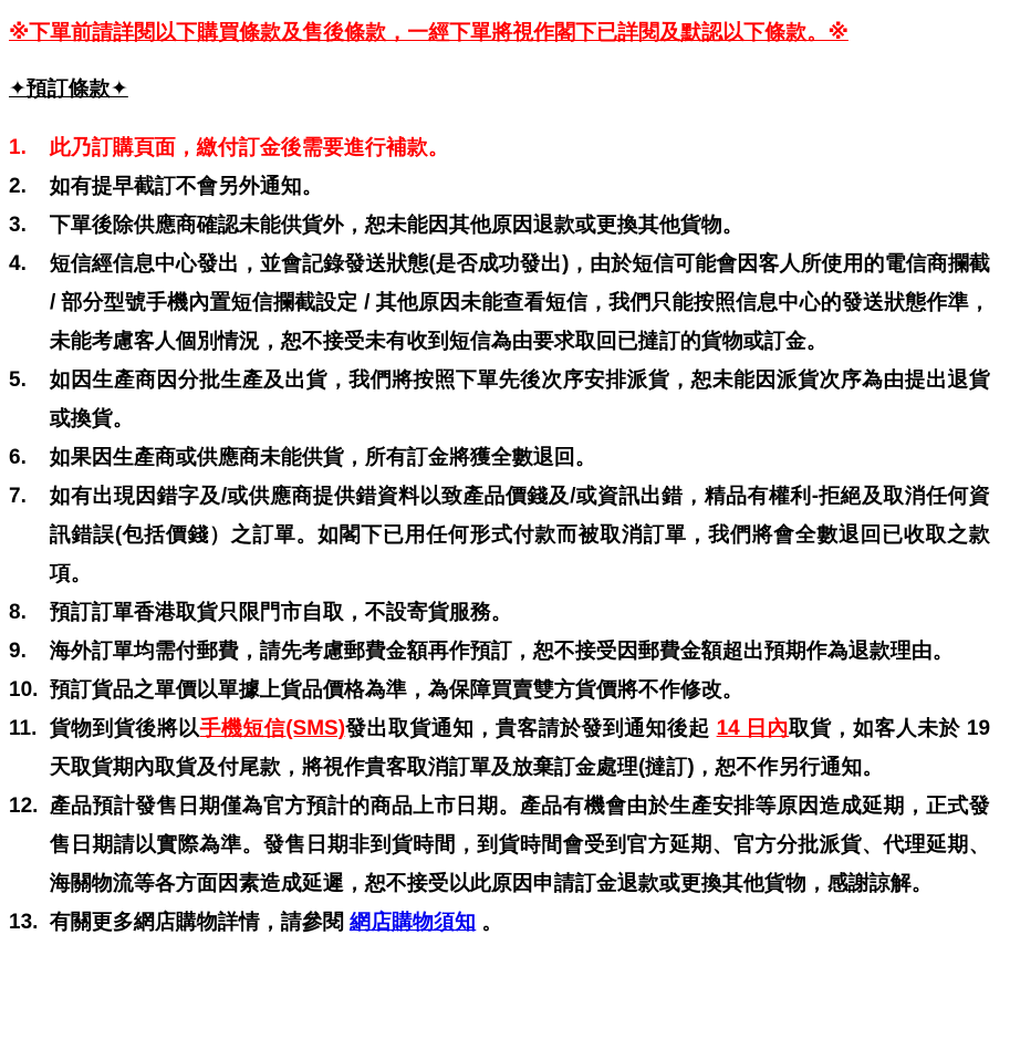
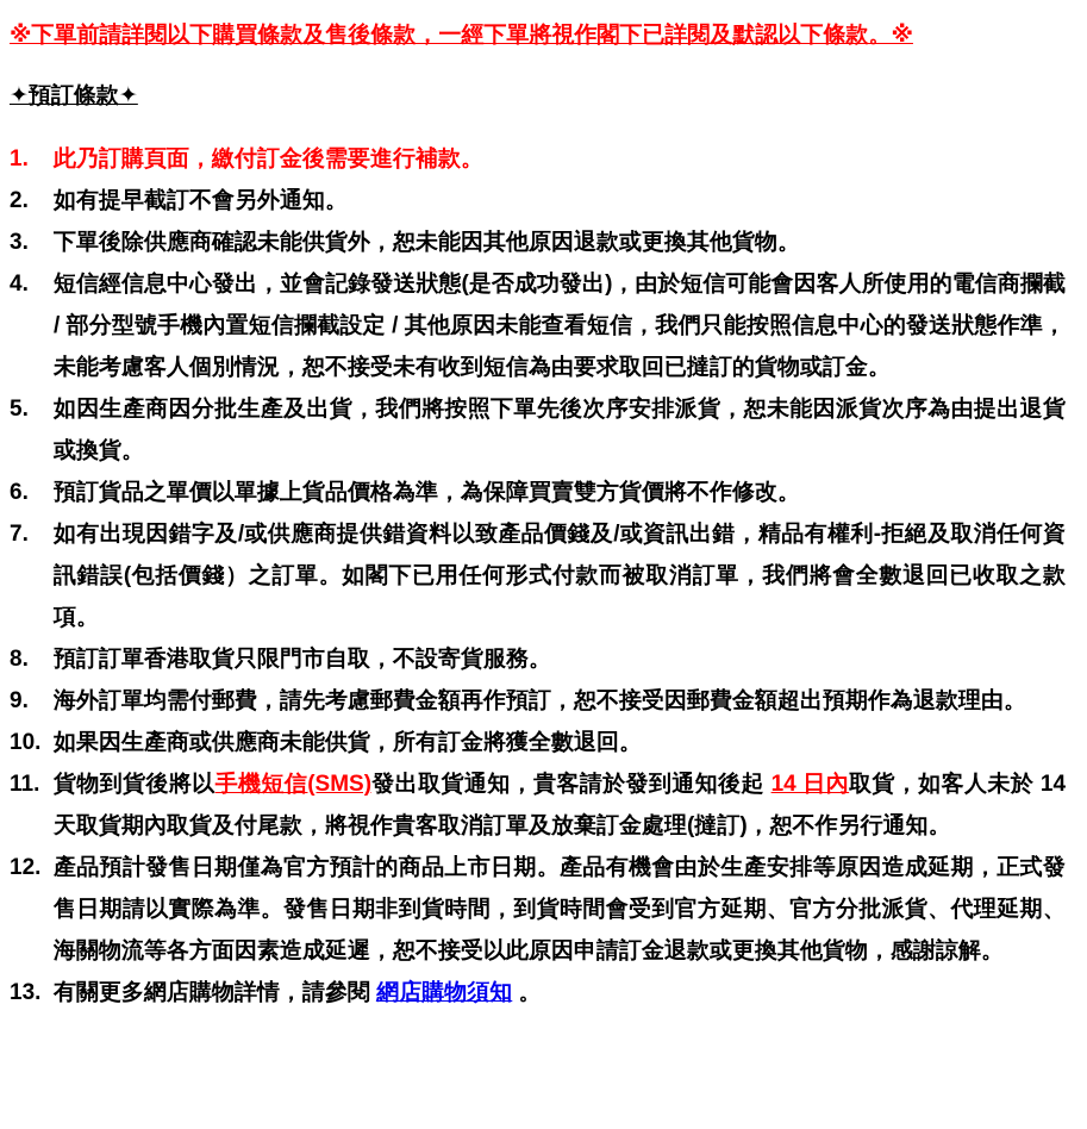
  ※下單前請詳閱以下購買條款及售後條款，一經下單將視作閣下已詳閱及默認以下條款。※
  ✦預訂條款✦
  1.
  此乃訂購頁面，繳付訂金後需要進行補款。
  2.
  如有提早截訂不會另外通知。
  3.
  下單後除供應商確認未能供貨外，恕未能因其他原因退款或更換其他貨物。
  4.
  短信經信息中心發出，並會記錄發送狀態(是否成功發出)，由於短信可能會因客人所使用的電信商攔截 / 部分型號手機內置短信攔截設定 / 其他原因未能查看短信，我們只能按照信息中心的發送狀態作準，未能考慮客人個別情況，恕不接受未有收到短信為由要求取回已撻訂的貨物或訂金。
  5.
  如因生產商因分批生產及出貨，我們將按照下單先後次序安排派貨，恕未能因派貨次序為由提出退貨或換貨。
  6.
- 如果因生產商或供應商未能供貨，所有訂金將獲全數退回。
+ 預訂貨品之單價以單據上貨品價格為準，為保障買賣雙方貨價將不作修改。
  7.
  如有出現因錯字及/或供應商提供錯資料以致產品價錢及/或資訊出錯，精品有權利-拒絕及取消任何資訊錯誤(包括價錢）之訂單。如閣下已用任何形式付款而被取消訂單，我們將會全數退回已收取之款項。
  8.
  預訂訂單香港取貨只限門市自取，不設寄貨服務。
  9.
  海外訂單均需付郵費，請先考慮郵費金額再作預訂，恕不接受因郵費金額超出預期作為退款理由。
  10.
- 預訂貨品之單價以單據上貨品價格為準，為保障買賣雙方貨價將不作修改。
+ 如果因生產商或供應商未能供貨，所有訂金將獲全數退回。
  11.
- 貨物到貨後將以手機短信(SMS)發出取貨通知，貴客請於發到通知後起 14 日內取貨，如客人未於 19 天取貨期內取貨及付尾款，將視作貴客取消訂單及放棄訂金處理(撻訂)，恕不作另行通知。
+ 貨物到貨後將以手機短信(SMS)發出取貨通知，貴客請於發到通知後起 14 日內取貨，如客人未於 14 天取貨期內取貨及付尾款，將視作貴客取消訂單及放棄訂金處理(撻訂)，恕不作另行通知。
  12.
  產品預計發售日期僅為官方預計的商品上市日期。產品有機會由於生產安排等原因造成延期，正式發售日期請以實際為準。發售日期非到貨時間，到貨時間會受到官方延期、官方分批派貨、代理延期、海關物流等各方面因素造成延遲，恕不接受以此原因申請訂金退款或更換其他貨物，感謝諒解。
  13.
  有關更多網店購物詳情，請參閱 網店購物須知 。
